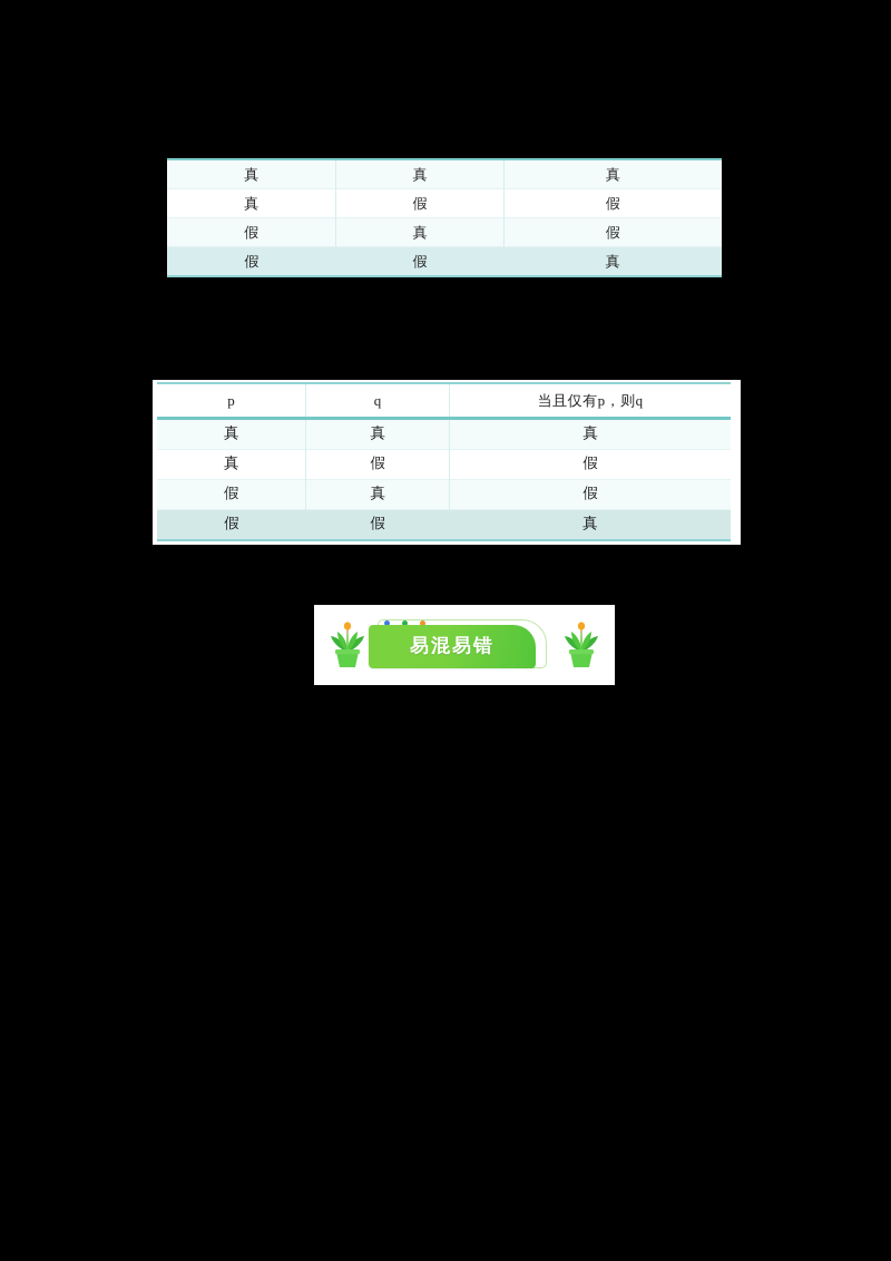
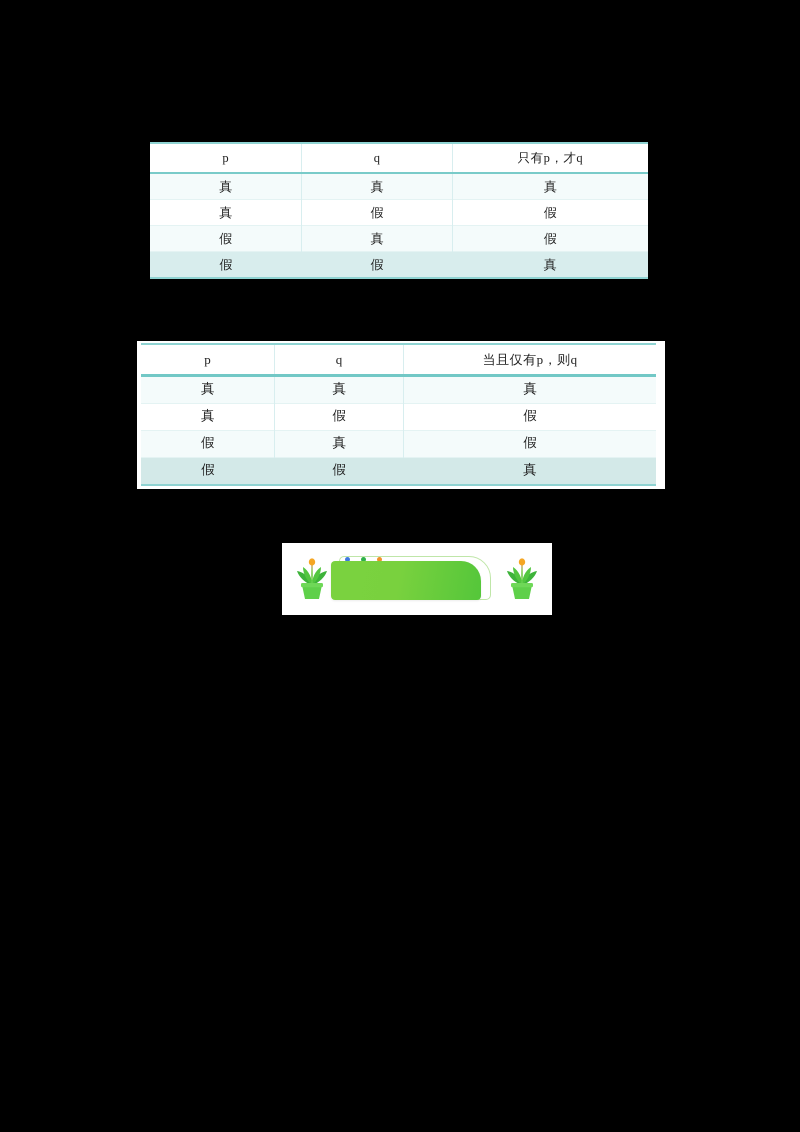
+ p	q	只有p，才q
  真	真	真
  真	假	假
  假	真	假
  假	假	真
  p	q	当且仅有p，则q
  真	真	真
  真	假	假
  假	真	假
  假	假	真
- 易混易错
